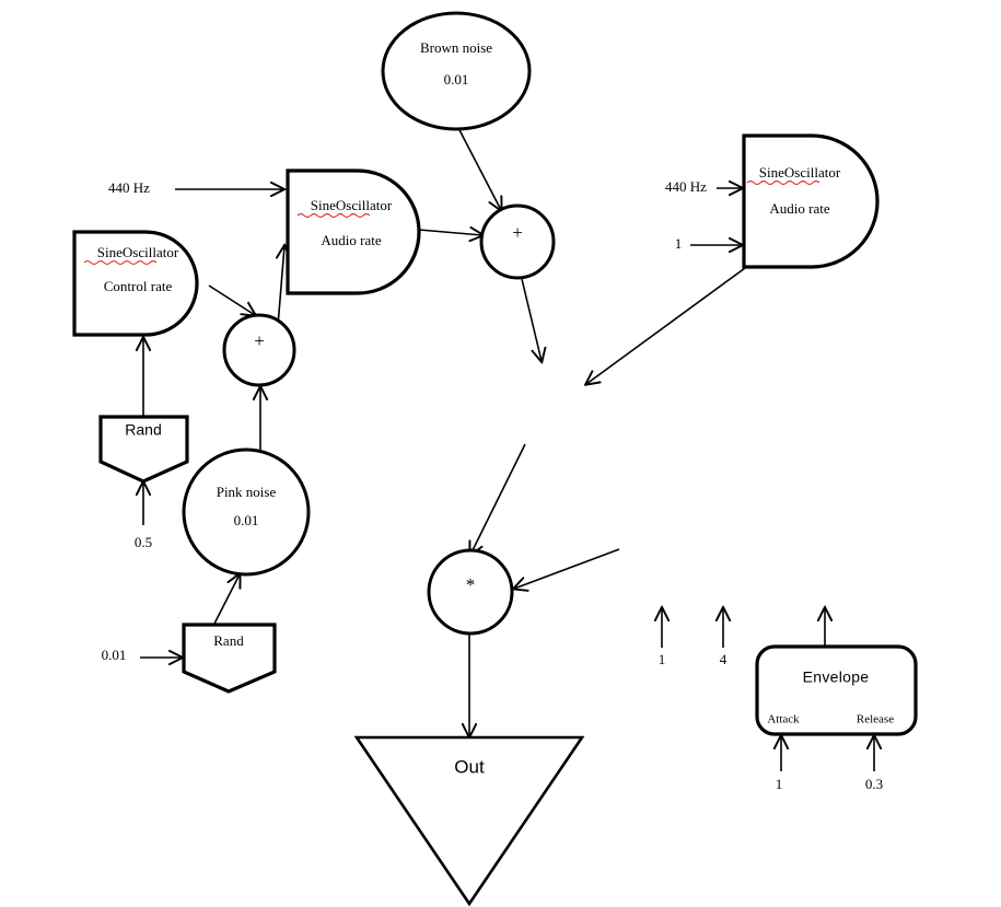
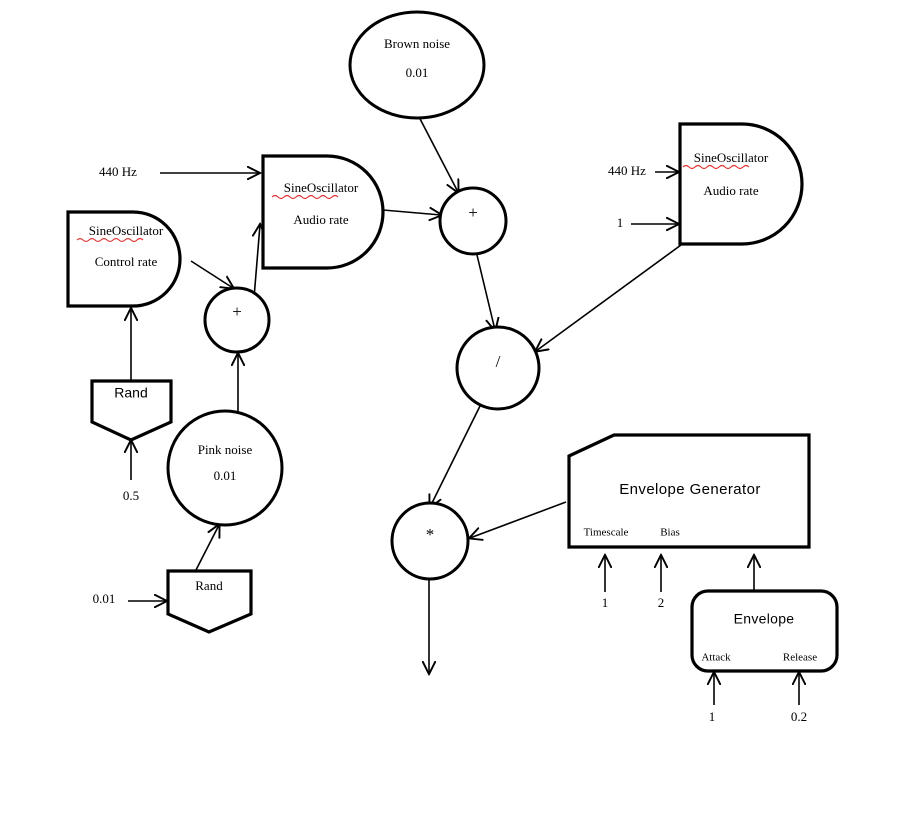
  Brown noise
  0.01
  SineOscillator
  Control rate
  SineOscillator
  Audio rate
  SineOscillator
  Audio rate
  Rand
  Rand
  Pink noise
  0.01
  +
  +
+ /
  *
+ Envelope Generator
+ Timescale
+ Bias
  Envelope
  Attack
  Release
- Out
  440 Hz
  440 Hz
  1
  0.5
  0.01
  1
- 4
+ 2
  1
- 0.3
+ 0.2
